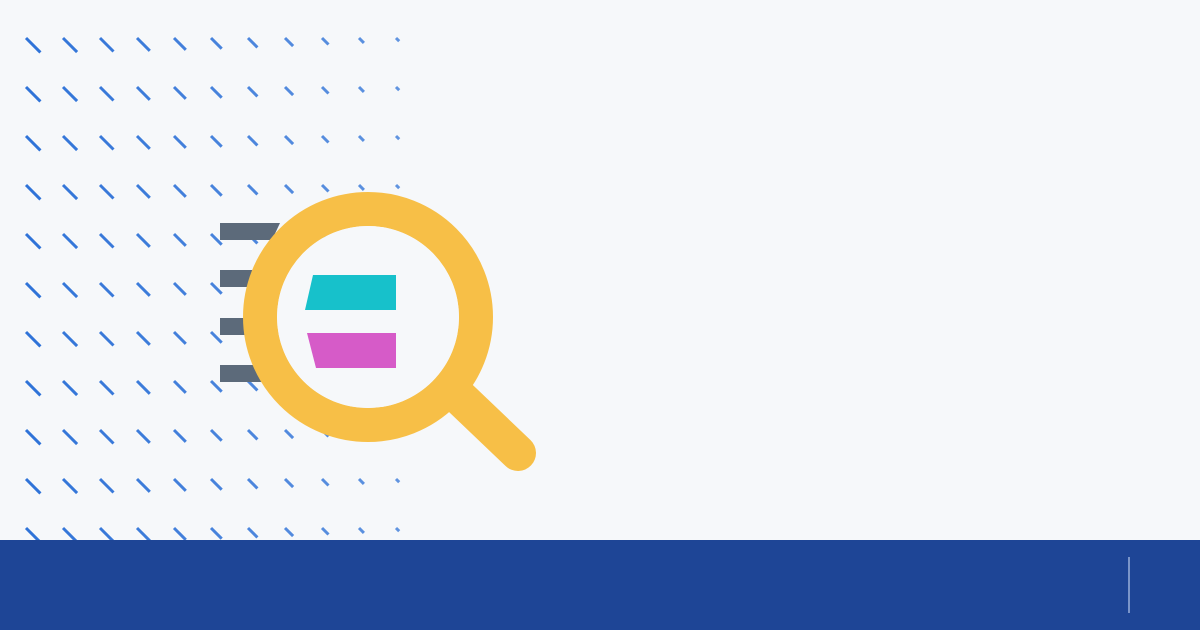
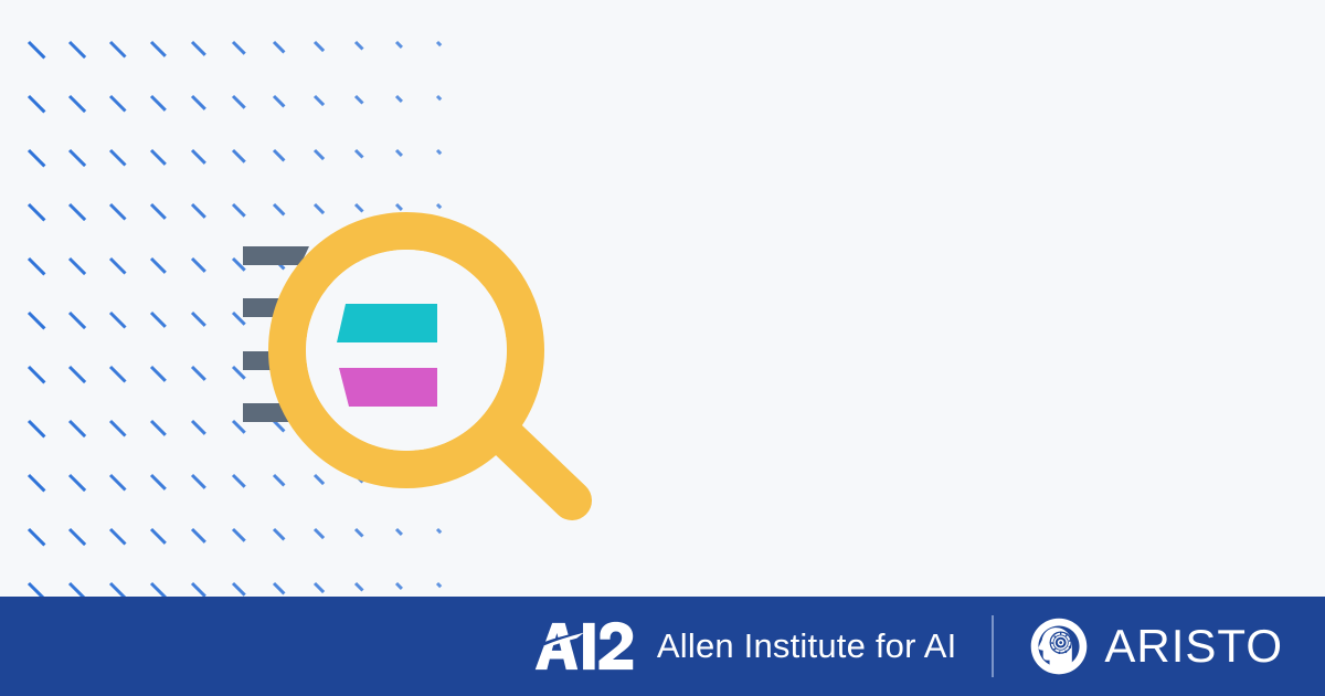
+ Allen Institute for AI
+ ARISTO
